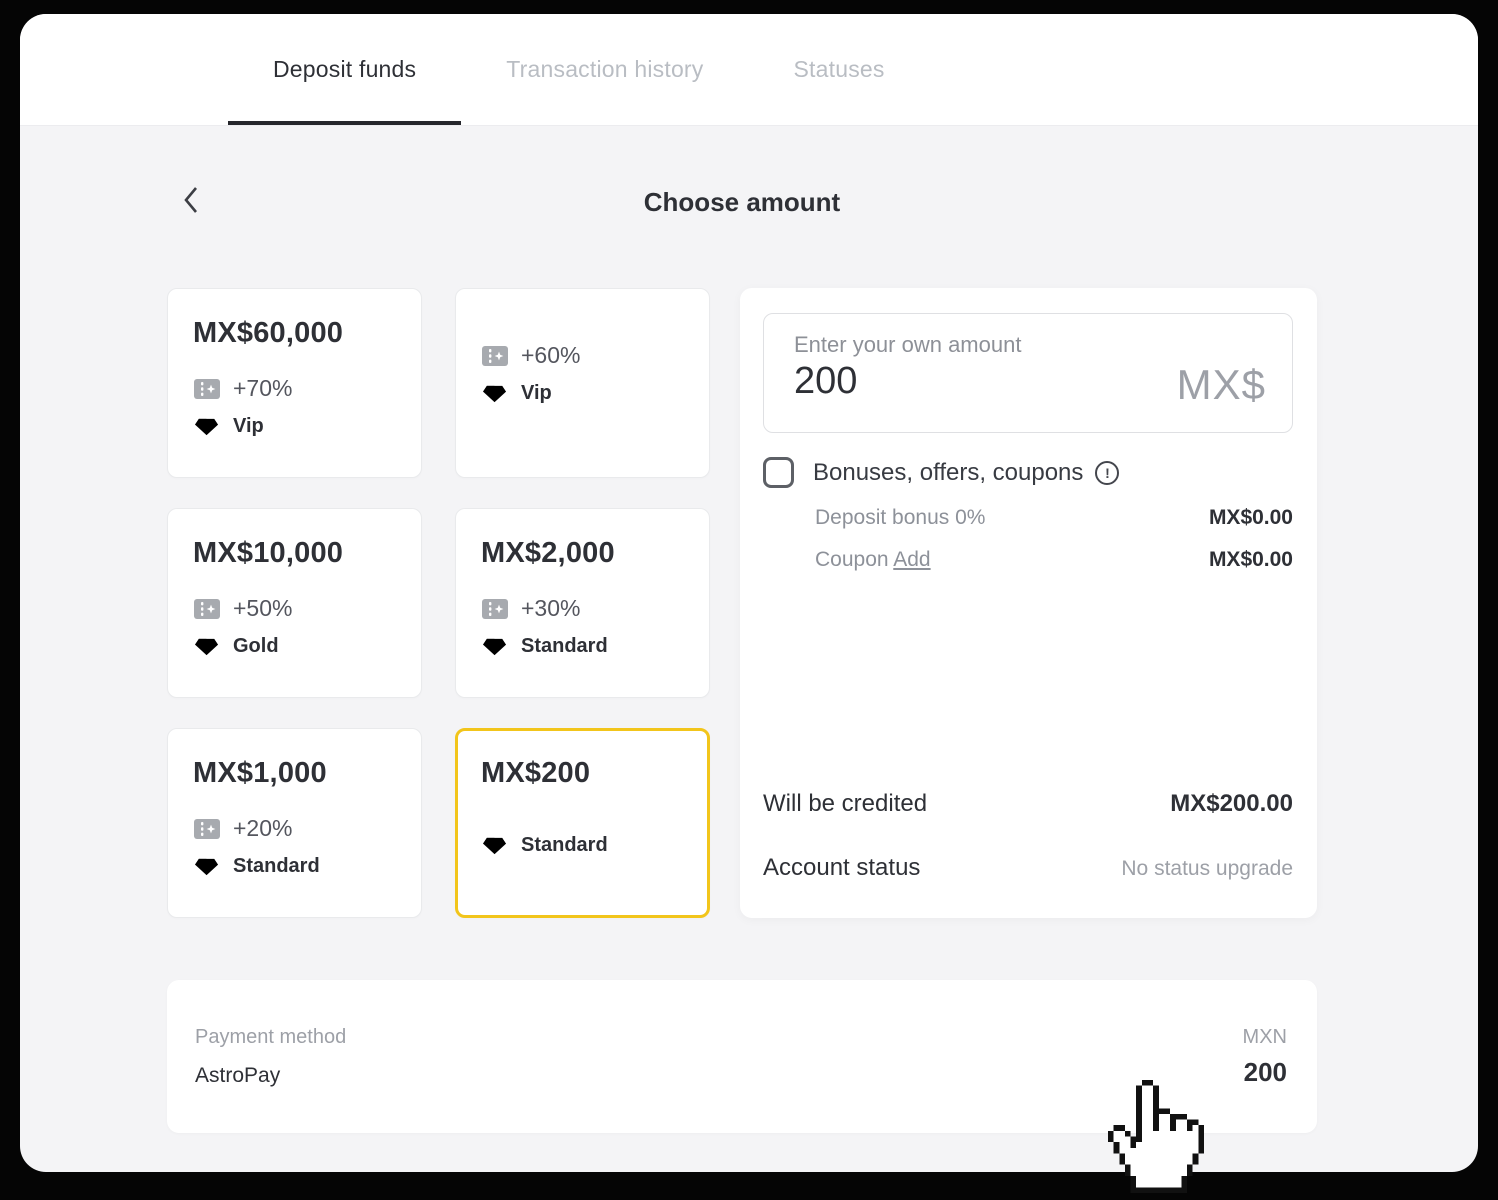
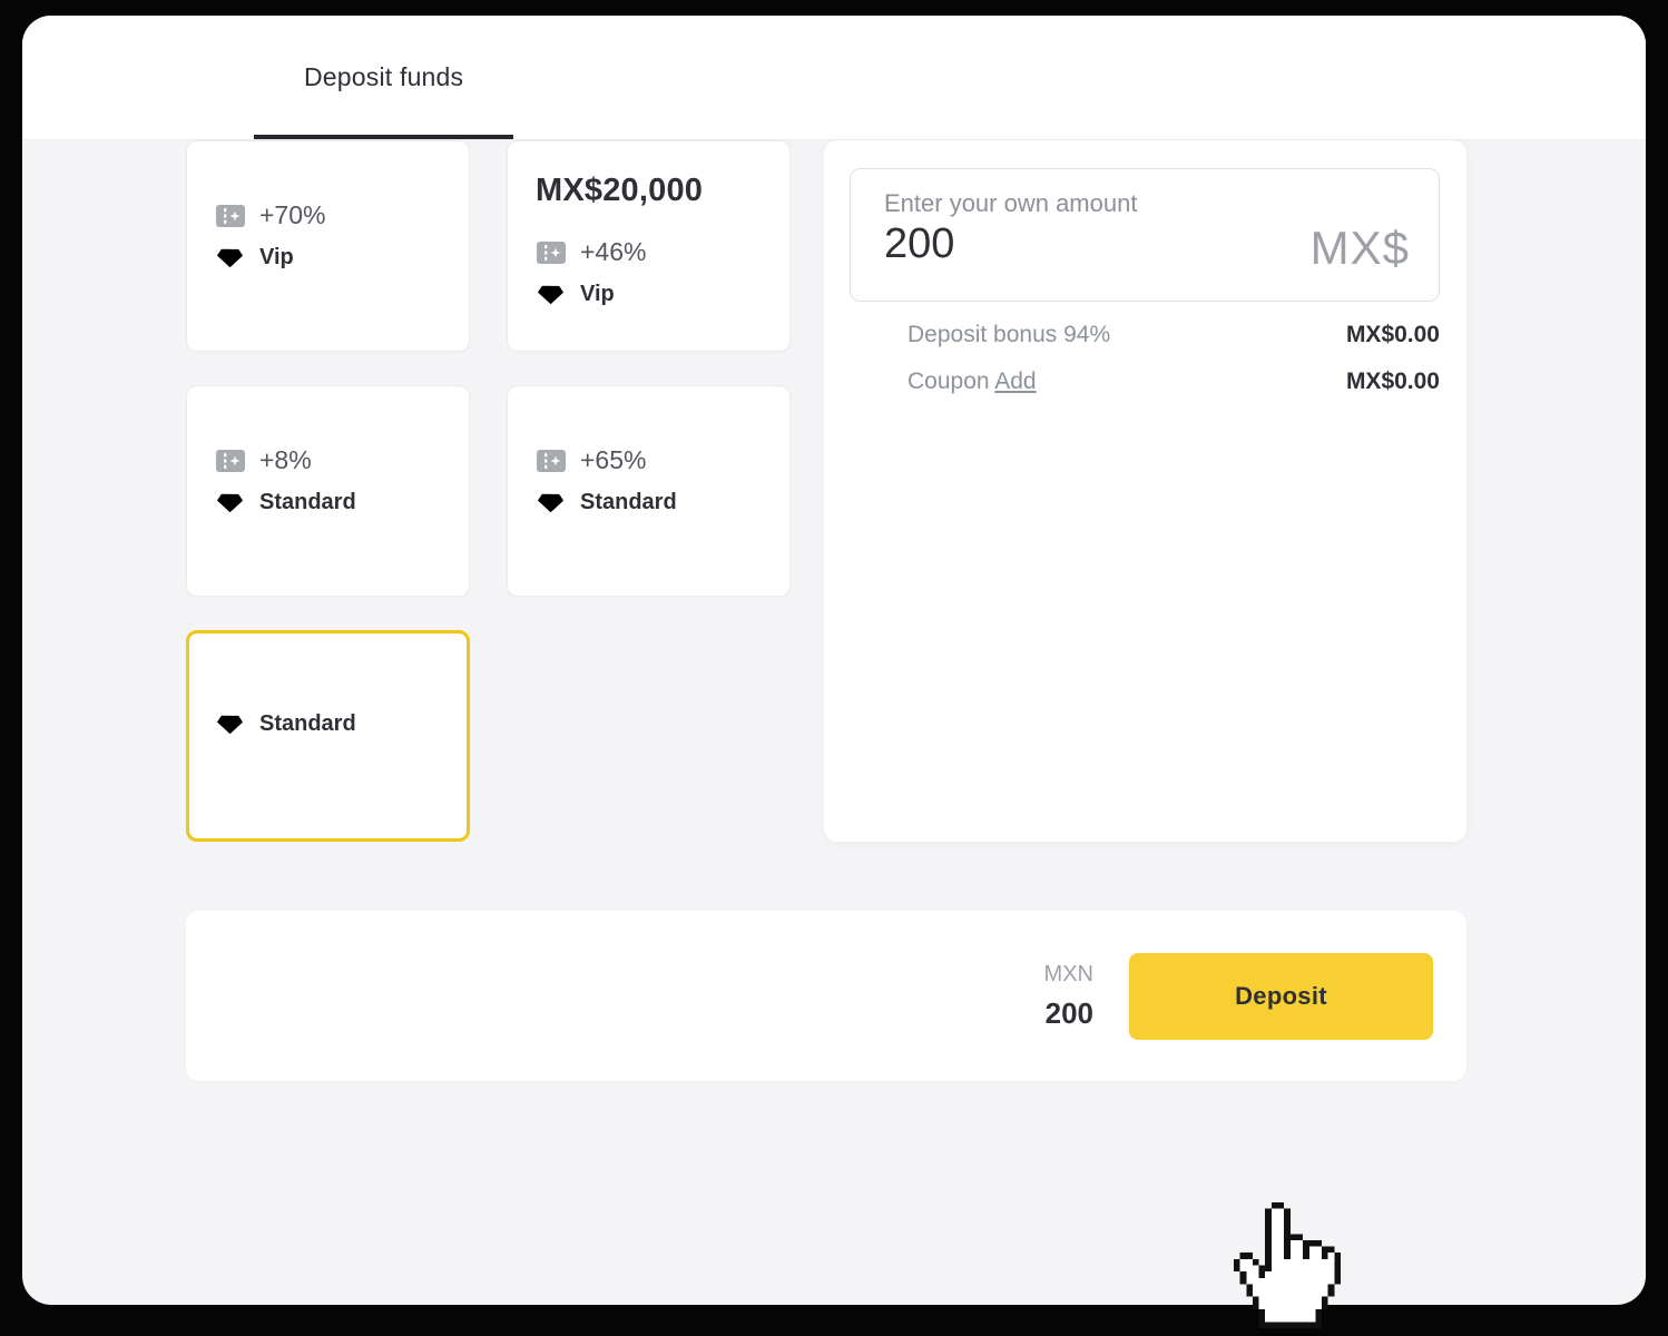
  Deposit funds
- Transaction history
- Statuses
- Choose amount
- MX$60,000
  +70%
  Vip
+ MX$20,000
- +60%
+ +46%
  Vip
- MX$10,000
- +50%
- Gold
- MX$2,000
- +30%
+ +8%
  Standard
- MX$1,000
- +20%
+ +65%
  Standard
- MX$200
  Standard
  Enter your own amount
  200
  MX$
- Bonuses, offers, coupons
- !
- Deposit bonus 0%
+ Deposit bonus 94%
  MX$0.00
  Coupon Add
  MX$0.00
- Will be credited
- MX$200.00
- Account status
- No status upgrade
- Payment method
- AstroPay
  MXN
  200
+ Deposit
